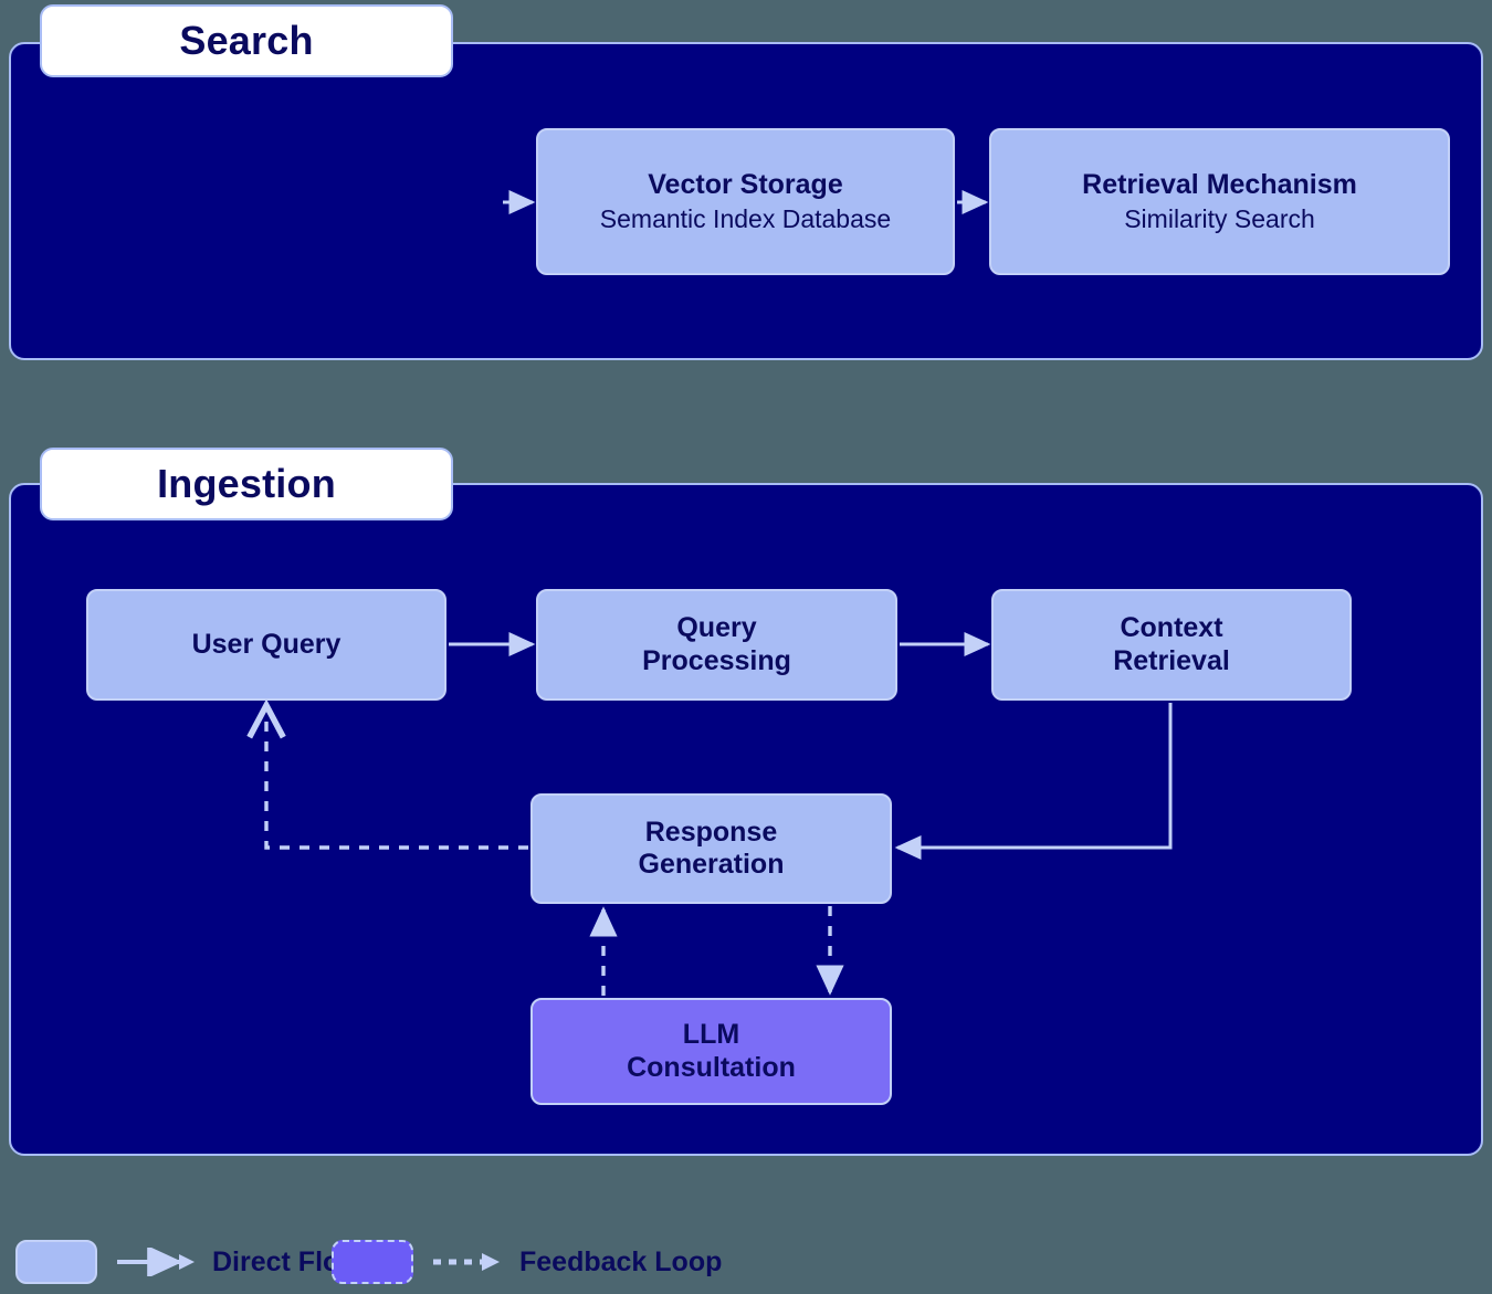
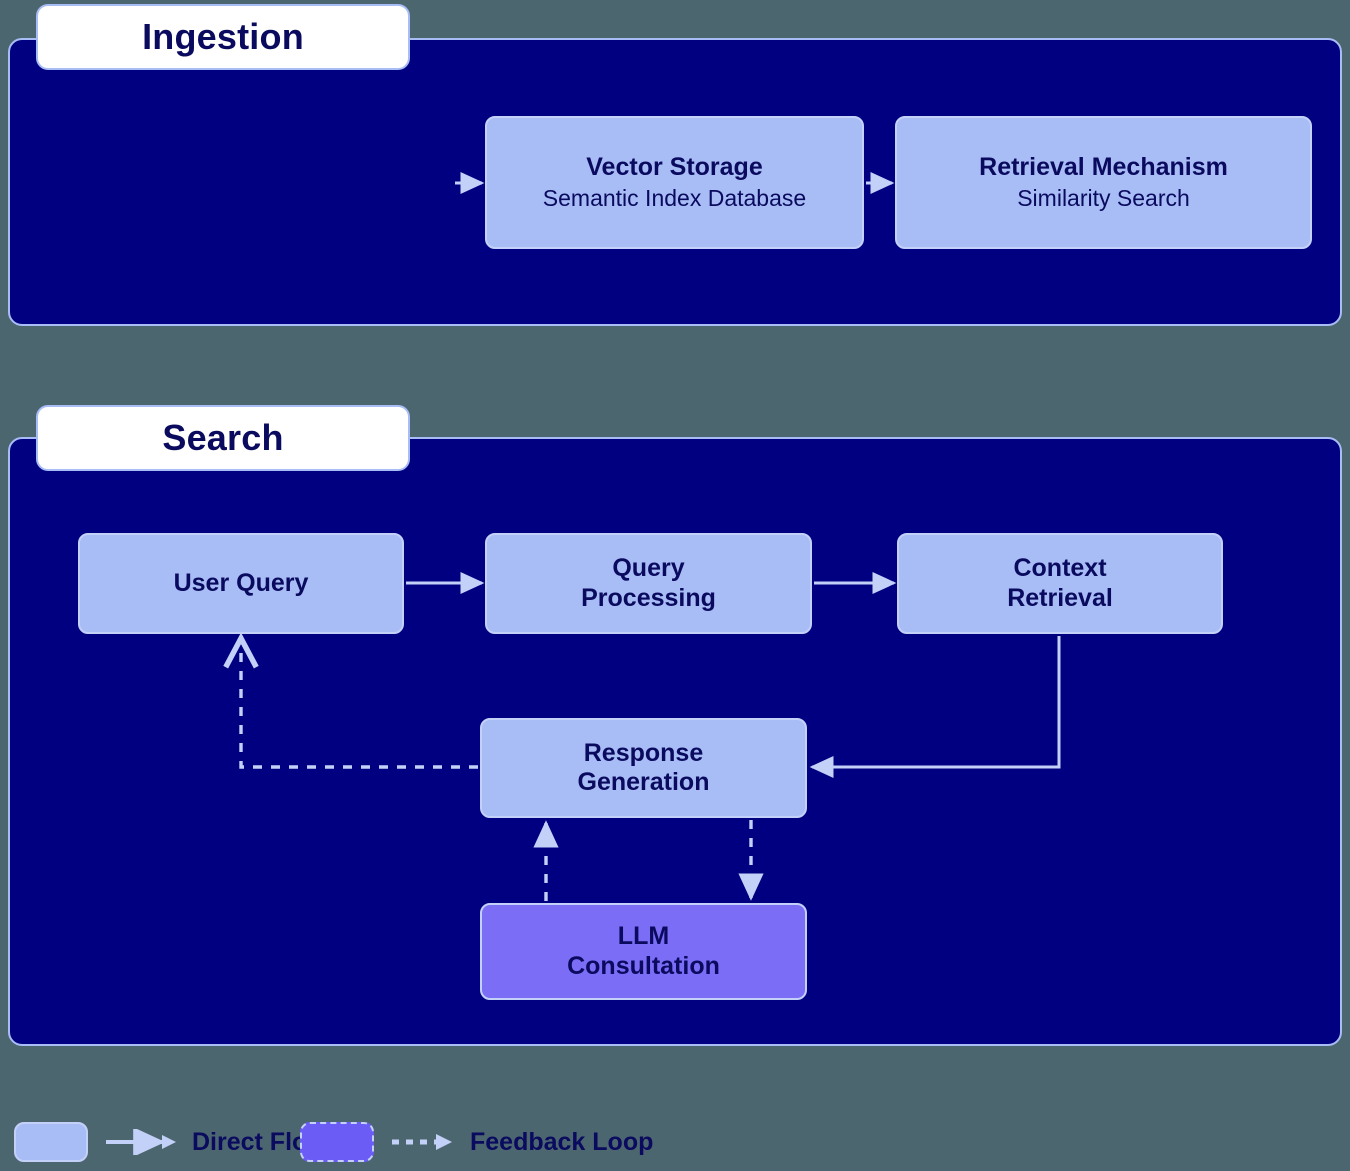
- Search
+ Ingestion
  Vector Storage
  Semantic Index Database
  Retrieval Mechanism
  Similarity Search
- Ingestion
+ Search
  User Query
  Query
  Processing
  Context
  Retrieval
  Response
  Generation
  LLM
  Consultation
  Direct Fl
  Feedback Loop
